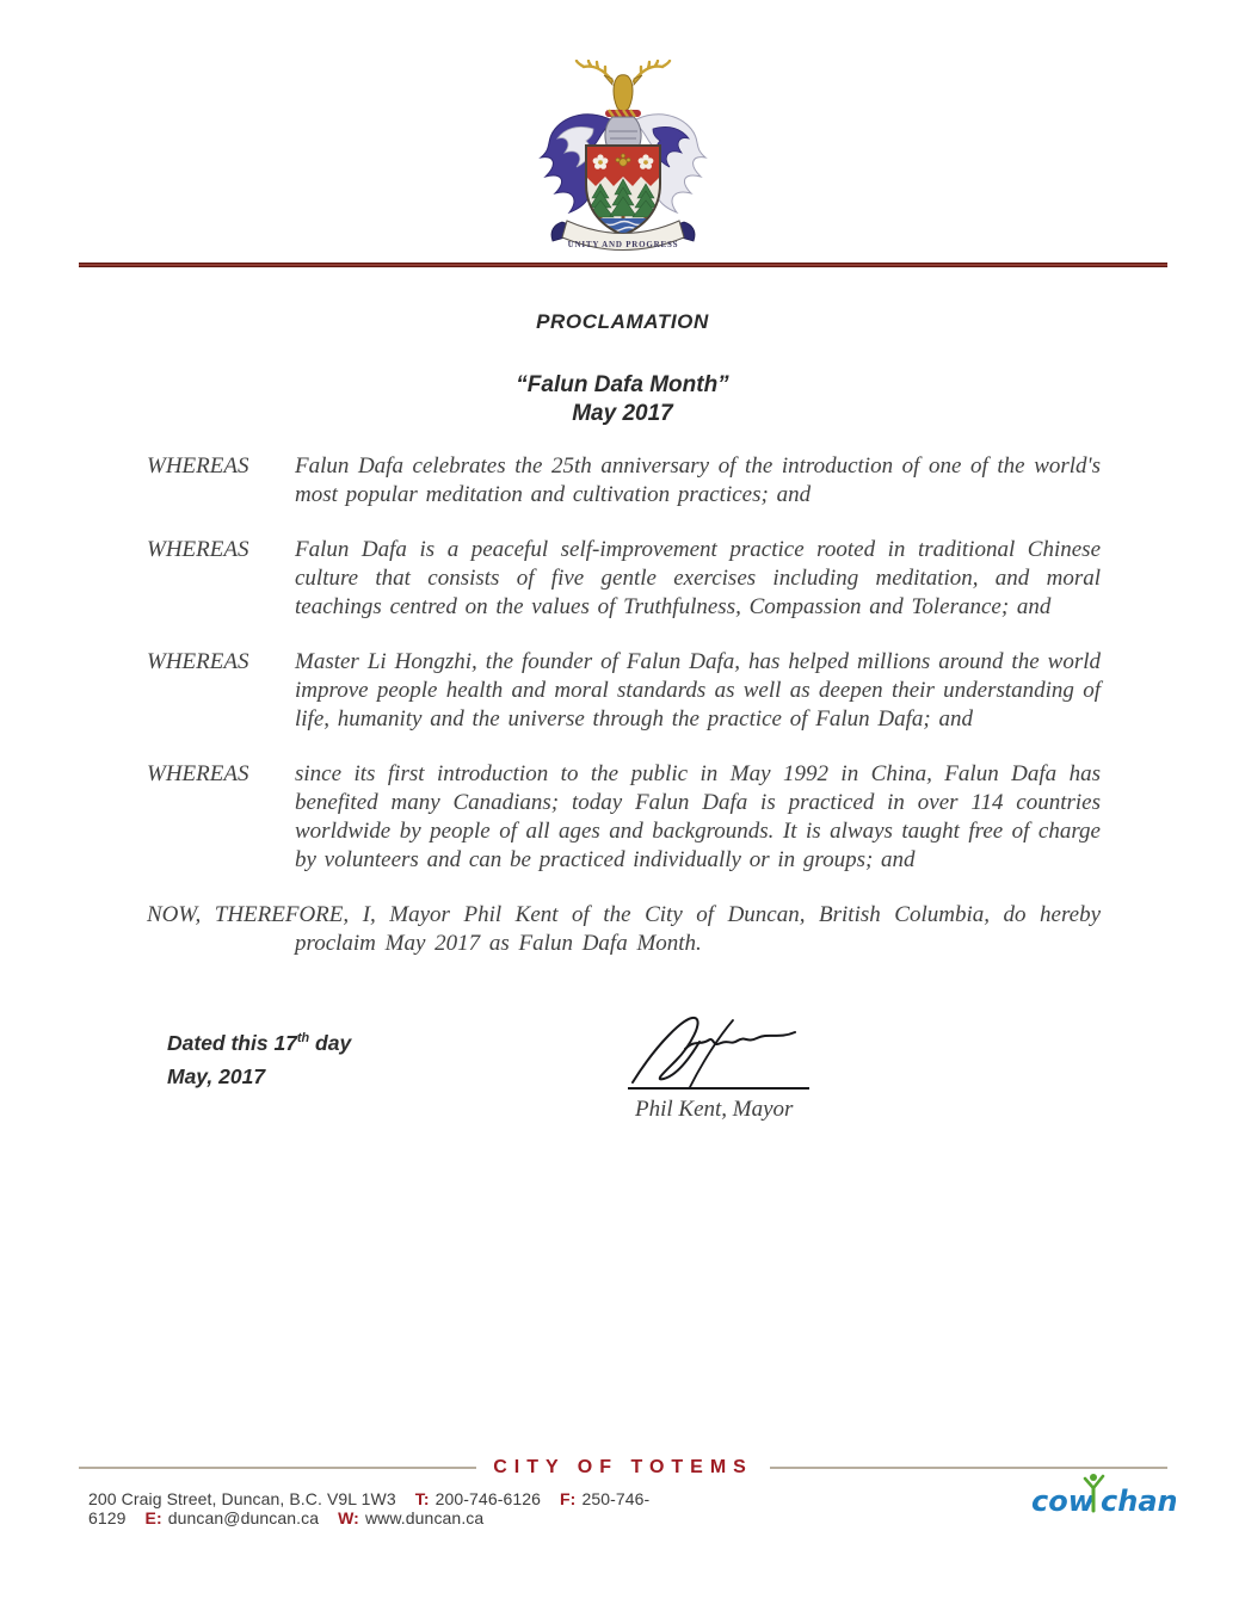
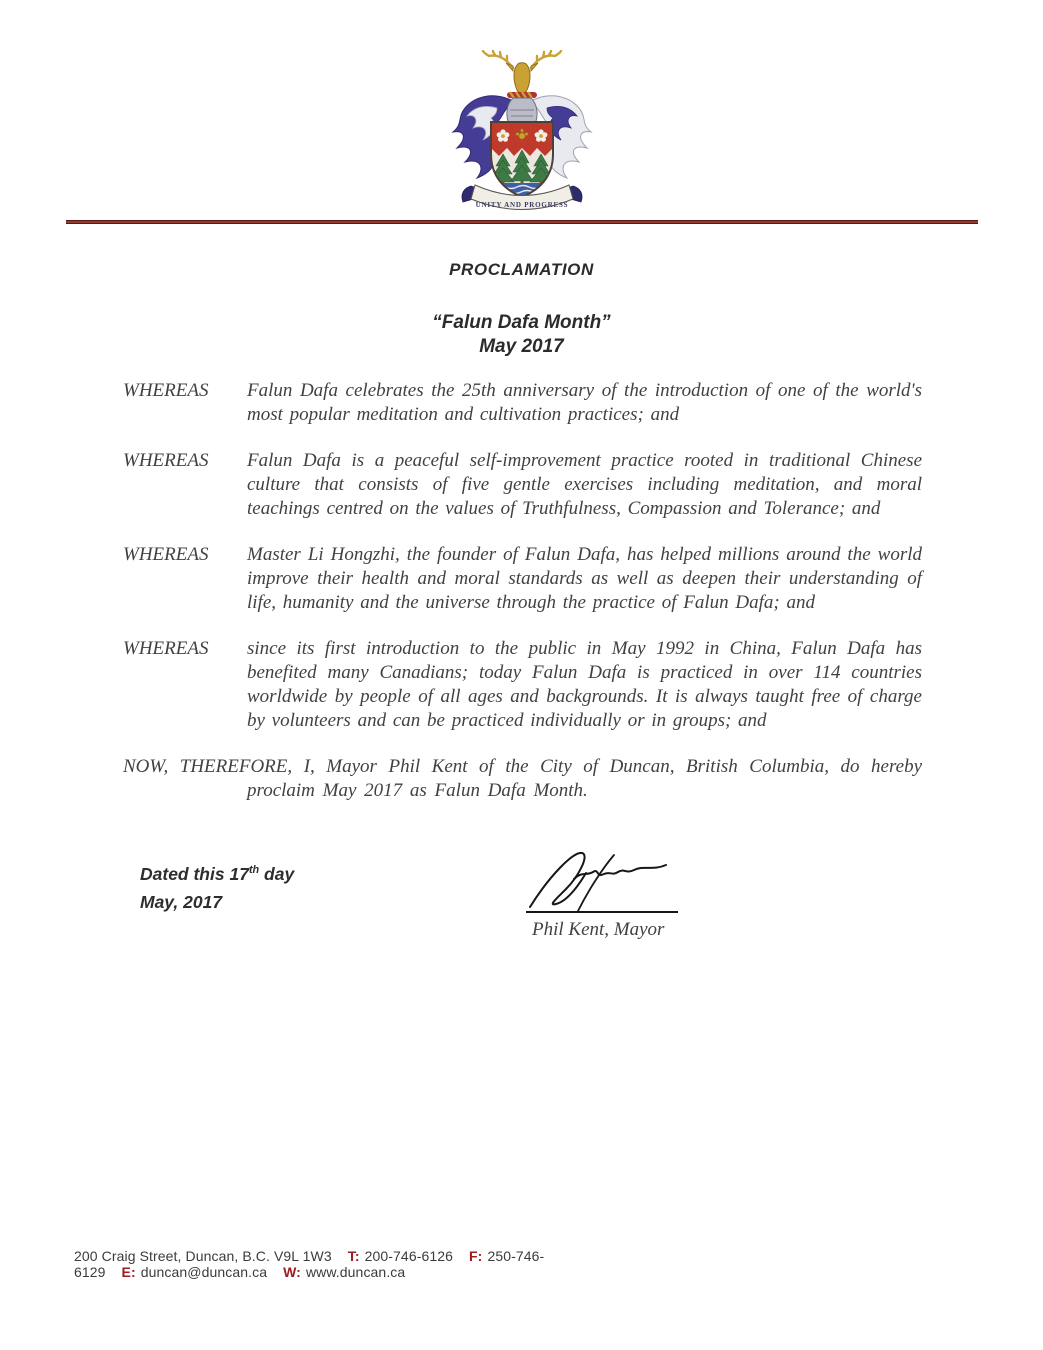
  UNITY AND PROGRESS
  PROCLAMATION
  “Falun Dafa Month”
  May 2017
  WHEREAS
  Falun Dafa celebrates the 25th anniversary of the introduction of one of the world's most popular meditation and cultivation practices; and
  WHEREAS
  Falun Dafa is a peaceful self-improvement practice rooted in traditional Chinese culture that consists of five gentle exercises including meditation, and moral teachings centred on the values of Truthfulness, Compassion and Tolerance; and
  WHEREAS
- Master Li Hongzhi, the founder of Falun Dafa, has helped millions around the world improve people health and moral standards as well as deepen their understanding of life, humanity and the universe through the practice of Falun Dafa; and
+ Master Li Hongzhi, the founder of Falun Dafa, has helped millions around the world improve their health and moral standards as well as deepen their understanding of life, humanity and the universe through the practice of Falun Dafa; and
  WHEREAS
  since its first introduction to the public in May 1992 in China, Falun Dafa has benefited many Canadians; today Falun Dafa is practiced in over 114 countries worldwide by people of all ages and backgrounds. It is always taught free of charge by volunteers and can be practiced individually or in groups; and
  NOW, THEREFORE, I, Mayor Phil Kent of the City of Duncan, British Columbia, do hereby proclaim May 2017 as Falun Dafa Month.
  Dated this 17th day
  May, 2017
  Phil Kent, Mayor
- CITY OF TOTEMS
  200 Craig Street, Duncan, B.C. V9L 1W3 T: 200-746-6126 F: 250-746-6129 E: duncan@duncan.ca W: www.duncan.ca
- cow
- chan
